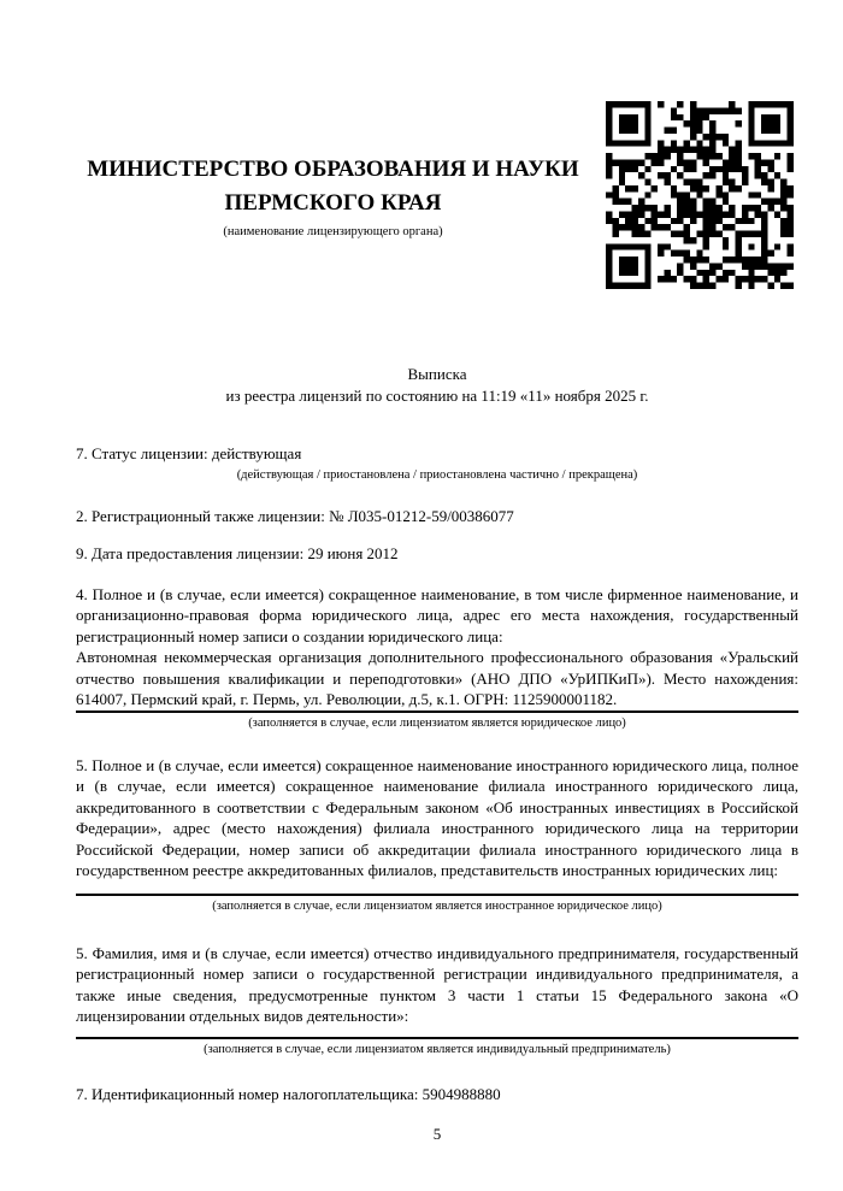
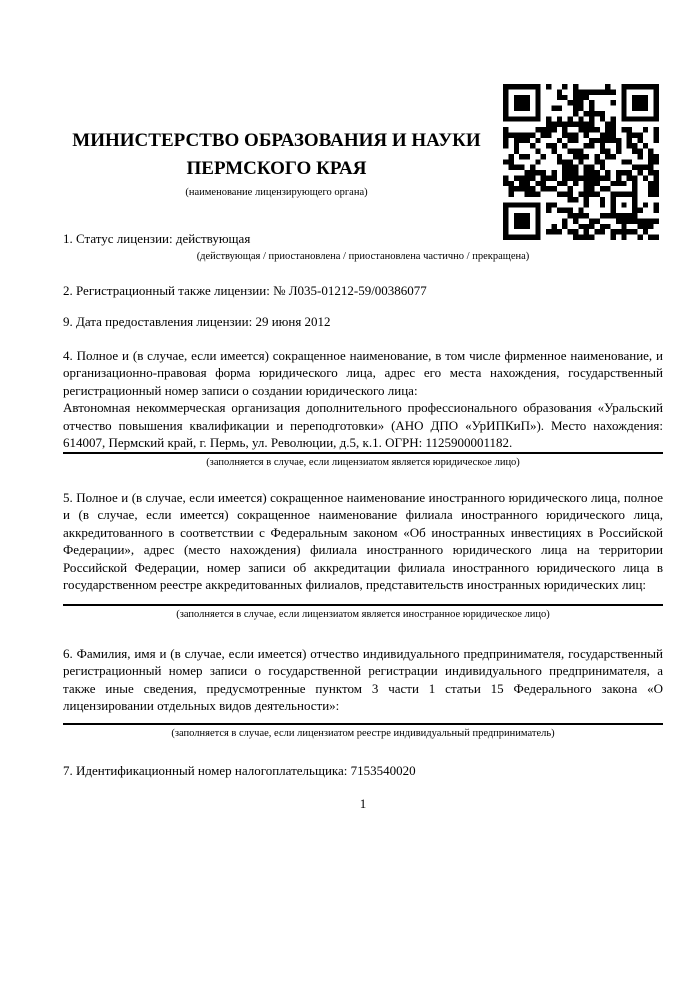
  МИНИСТЕРСТВО ОБРАЗОВАНИЯ И НАУКИ
  ПЕРМСКОГО КРАЯ
  (наименование лицензирующего органа)
- Выписка
- из реестра лицензий по состоянию на 11:19 «11» ноября 2025 г.
- 7. Статус лицензии: действующая
+ 1. Статус лицензии: действующая
  (действующая / приостановлена / приостановлена частично / прекращена)
  2. Регистрационный также лицензии: № Л035-01212-59/00386077
  9. Дата предоставления лицензии: 29 июня 2012
  4. Полное и (в случае, если имеется) сокращенное наименование, в том числе фирменное наименование, и организационно-правовая форма юридического лица, адрес его места нахождения, государственный регистрационный номер записи о создании юридического лица:
  Автономная некоммерческая организация дополнительного профессионального образования «Уральский отчество повышения квалификации и переподготовки» (АНО ДПО «УрИПКиП»). Место нахождения: 614007, Пермский край, г. Пермь, ул. Революции, д.5, к.1. ОГРН: 1125900001182.
  (заполняется в случае, если лицензиатом является юридическое лицо)
  5. Полное и (в случае, если имеется) сокращенное наименование иностранного юридического лица, полное и (в случае, если имеется) сокращенное наименование филиала иностранного юридического лица, аккредитованного в соответствии с Федеральным законом «Об иностранных инвестициях в Российской Федерации», адрес (место нахождения) филиала иностранного юридического лица на территории Российской Федерации, номер записи об аккредитации филиала иностранного юридического лица в государственном реестре аккредитованных филиалов, представительств иностранных юридических лиц:
  (заполняется в случае, если лицензиатом является иностранное юридическое лицо)
- 5. Фамилия, имя и (в случае, если имеется) отчество индивидуального предпринимателя, государственный регистрационный номер записи о государственной регистрации индивидуального предпринимателя, а также иные сведения, предусмотренные пунктом 3 части 1 статьи 15 Федерального закона «О лицензировании отдельных видов деятельности»:
+ 6. Фамилия, имя и (в случае, если имеется) отчество индивидуального предпринимателя, государственный регистрационный номер записи о государственной регистрации индивидуального предпринимателя, а также иные сведения, предусмотренные пунктом 3 части 1 статьи 15 Федерального закона «О лицензировании отдельных видов деятельности»:
- (заполняется в случае, если лицензиатом является индивидуальный предприниматель)
+ (заполняется в случае, если лицензиатом реестре индивидуальный предприниматель)
- 7. Идентификационный номер налогоплательщика: 5904988880
+ 7. Идентификационный номер налогоплательщика: 7153540020
- 5
+ 1
